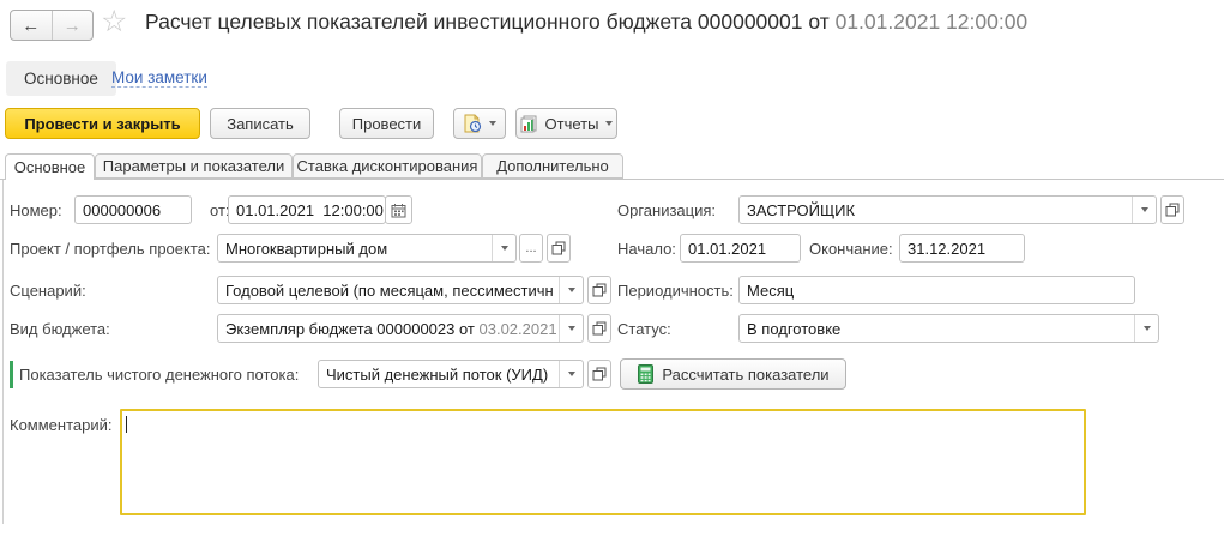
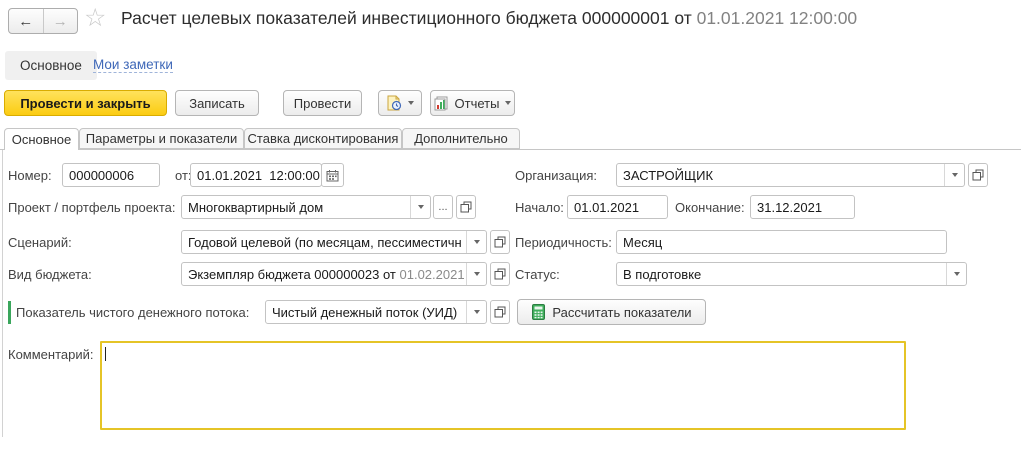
  ←
  →
  ☆
  Расчет целевых показателей инвестиционного бюджета 000000001 от 01.01.2021 12:00:00
  Основное
  Мои заметки
  Провести и закрыть
  Записать
  Провести
  Отчеты
  Основное
  Параметры и показатели
  Ставка дисконтирования
  Дополнительно
  Номер:
  000000006
  01.01.2021 12:00:00
  Организация:
  ЗАСТРОЙЩИК
  Проект / портфель проекта:
  Многоквартирный дом
  ...
  Начало:
  01.01.2021
  Окончание:
  31.12.2021
  Сценарий:
  Годовой целевой (по месяцам, пессиместичн
  Периодичность:
  Месяц
  Вид бюджета:
  Экземпляр бюджета 000000023 от
- 03.02.2021
+ 01.02.2021
  Статус:
  В подготовке
  Показатель чистого денежного потока:
  Чистый денежный поток (УИД)
  Рассчитать показатели
  Комментарий:
